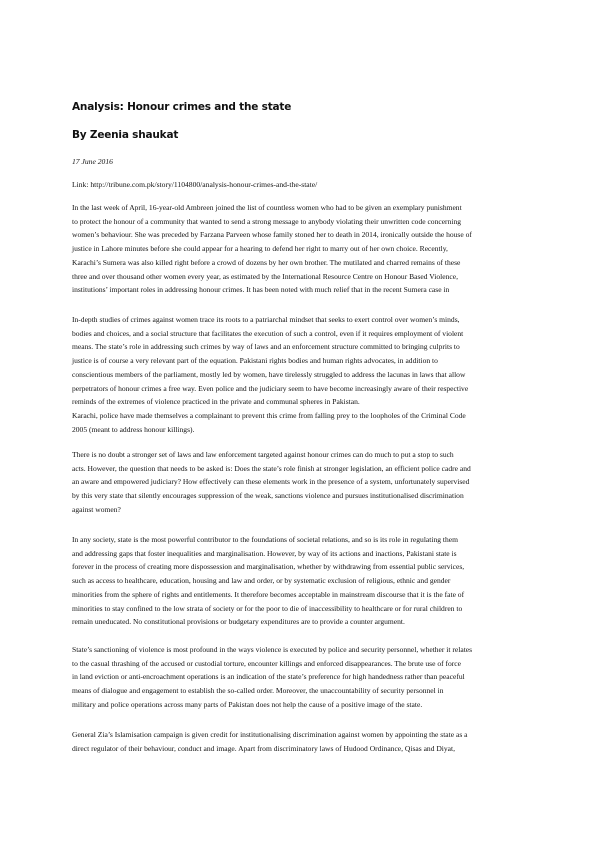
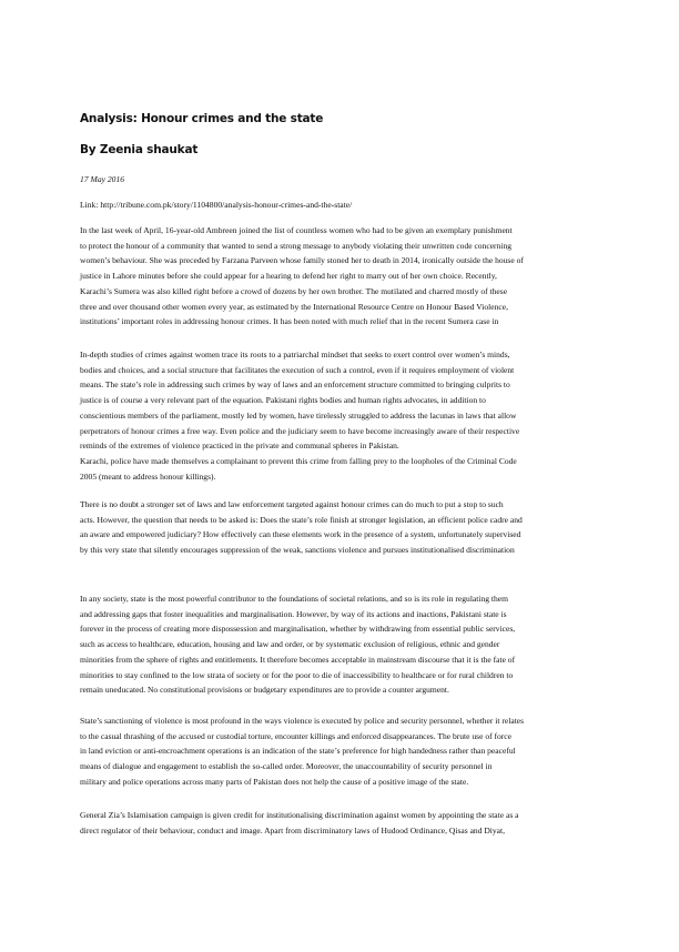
  Analysis: Honour crimes and the state
  By Zeenia shaukat
- 17 June 2016
+ 17 May 2016
  Link: http://tribune.com.pk/story/1104800/analysis-honour-crimes-and-the-state/
  In the last week of April, 16-year-old Ambreen joined the list of countless women who had to be given an exemplary punishment
  to protect the honour of a community that wanted to send a strong message to anybody violating their unwritten code concerning
  women’s behaviour. She was preceded by Farzana Parveen whose family stoned her to death in 2014, ironically outside the house of
  justice in Lahore minutes before she could appear for a hearing to defend her right to marry out of her own choice. Recently,
- Karachi’s Sumera was also killed right before a crowd of dozens by her own brother. The mutilated and charred remains of these
+ Karachi’s Sumera was also killed right before a crowd of dozens by her own brother. The mutilated and charred mostly of these
  three and over thousand other women every year, as estimated by the International Resource Centre on Honour Based Violence,
  institutions’ important roles in addressing honour crimes. It has been noted with much relief that in the recent Sumera case in
  In-depth studies of crimes against women trace its roots to a patriarchal mindset that seeks to exert control over women’s minds,
  bodies and choices, and a social structure that facilitates the execution of such a control, even if it requires employment of violent
  means. The state’s role in addressing such crimes by way of laws and an enforcement structure committed to bringing culprits to
  justice is of course a very relevant part of the equation. Pakistani rights bodies and human rights advocates, in addition to
  conscientious members of the parliament, mostly led by women, have tirelessly struggled to address the lacunas in laws that allow
  perpetrators of honour crimes a free way. Even police and the judiciary seem to have become increasingly aware of their respective
  reminds of the extremes of violence practiced in the private and communal spheres in Pakistan.
  Karachi, police have made themselves a complainant to prevent this crime from falling prey to the loopholes of the Criminal Code
  2005 (meant to address honour killings).
  There is no doubt a stronger set of laws and law enforcement targeted against honour crimes can do much to put a stop to such
  acts. However, the question that needs to be asked is: Does the state’s role finish at stronger legislation, an efficient police cadre and
  an aware and empowered judiciary? How effectively can these elements work in the presence of a system, unfortunately supervised
  by this very state that silently encourages suppression of the weak, sanctions violence and pursues institutionalised discrimination
- against women?
  In any society, state is the most powerful contributor to the foundations of societal relations, and so is its role in regulating them
  and addressing gaps that foster inequalities and marginalisation. However, by way of its actions and inactions, Pakistani state is
  forever in the process of creating more dispossession and marginalisation, whether by withdrawing from essential public services,
  such as access to healthcare, education, housing and law and order, or by systematic exclusion of religious, ethnic and gender
  minorities from the sphere of rights and entitlements. It therefore becomes acceptable in mainstream discourse that it is the fate of
  minorities to stay confined to the low strata of society or for the poor to die of inaccessibility to healthcare or for rural children to
  remain uneducated. No constitutional provisions or budgetary expenditures are to provide a counter argument.
  State’s sanctioning of violence is most profound in the ways violence is executed by police and security personnel, whether it relates
  to the casual thrashing of the accused or custodial torture, encounter killings and enforced disappearances. The brute use of force
  in land eviction or anti-encroachment operations is an indication of the state’s preference for high handedness rather than peaceful
  means of dialogue and engagement to establish the so-called order. Moreover, the unaccountability of security personnel in
  military and police operations across many parts of Pakistan does not help the cause of a positive image of the state.
  General Zia’s Islamisation campaign is given credit for institutionalising discrimination against women by appointing the state as a
  direct regulator of their behaviour, conduct and image. Apart from discriminatory laws of Hudood Ordinance, Qisas and Diyat,
